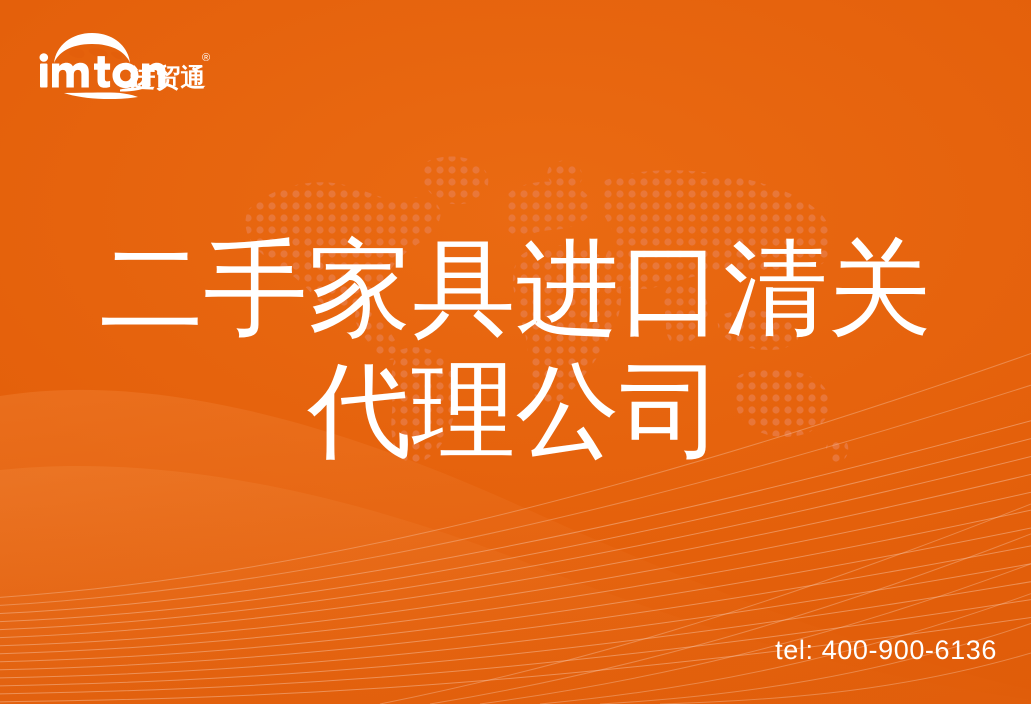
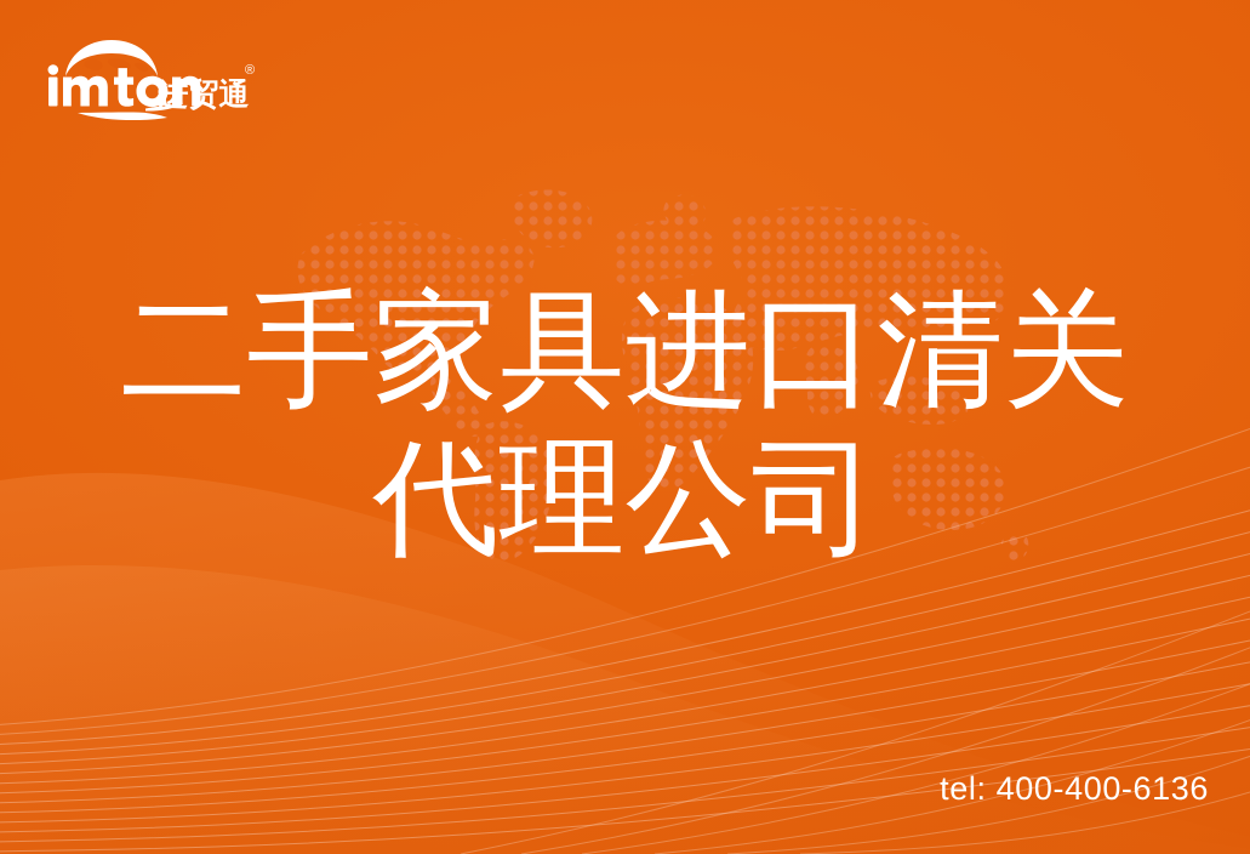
  进贸通
  ®
  二手家具进口清关
  代理公司
- tel: 400-900-6136
+ tel: 400-400-6136
